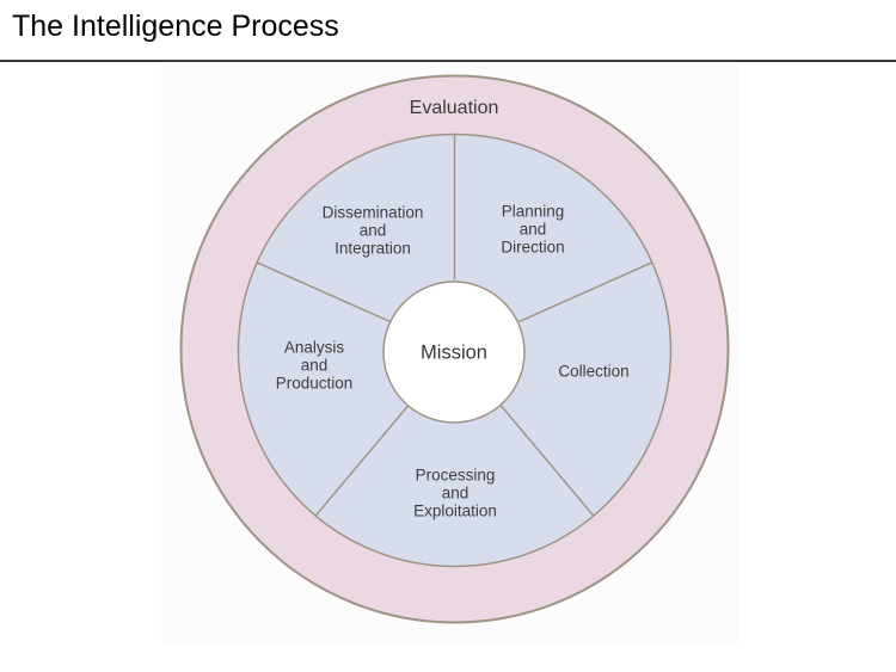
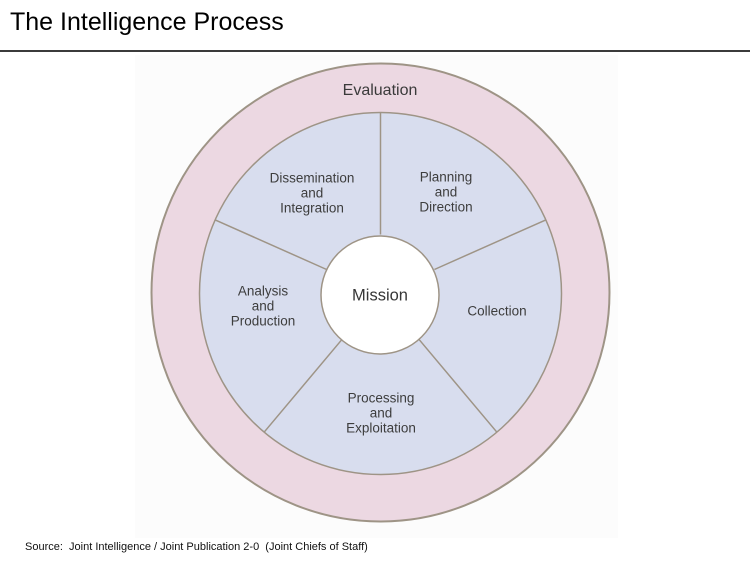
  The Intelligence Process
  Evaluation
  Planning
  and
  Direction
  Dissemination
  and
  Integration
  Analysis
  and
  Production
  Collection
  Processing
  and
  Exploitation
  Mission
+ Source: Joint Intelligence / Joint Publication 2-0 (Joint Chiefs of Staff)
